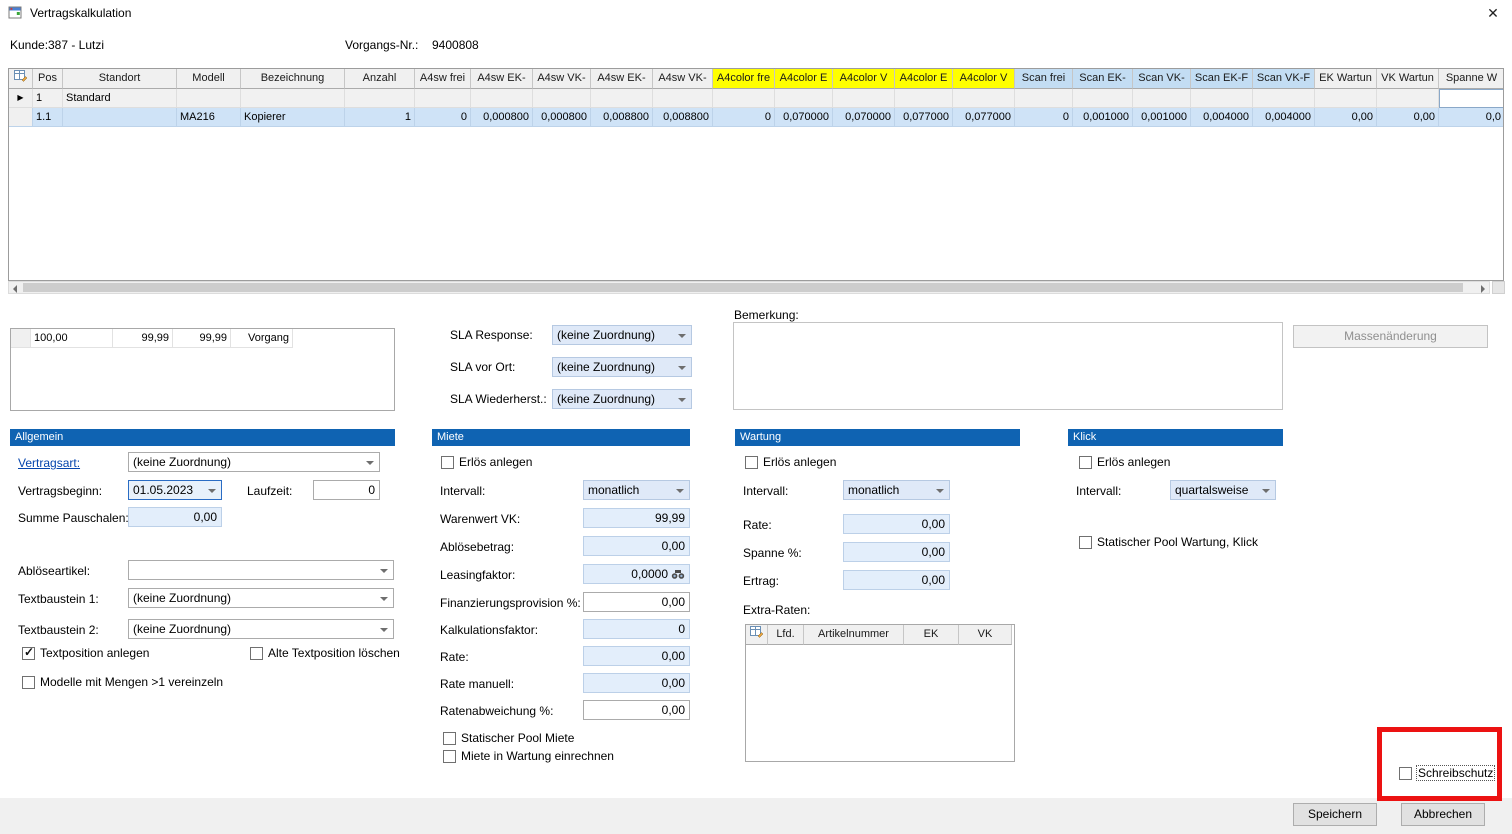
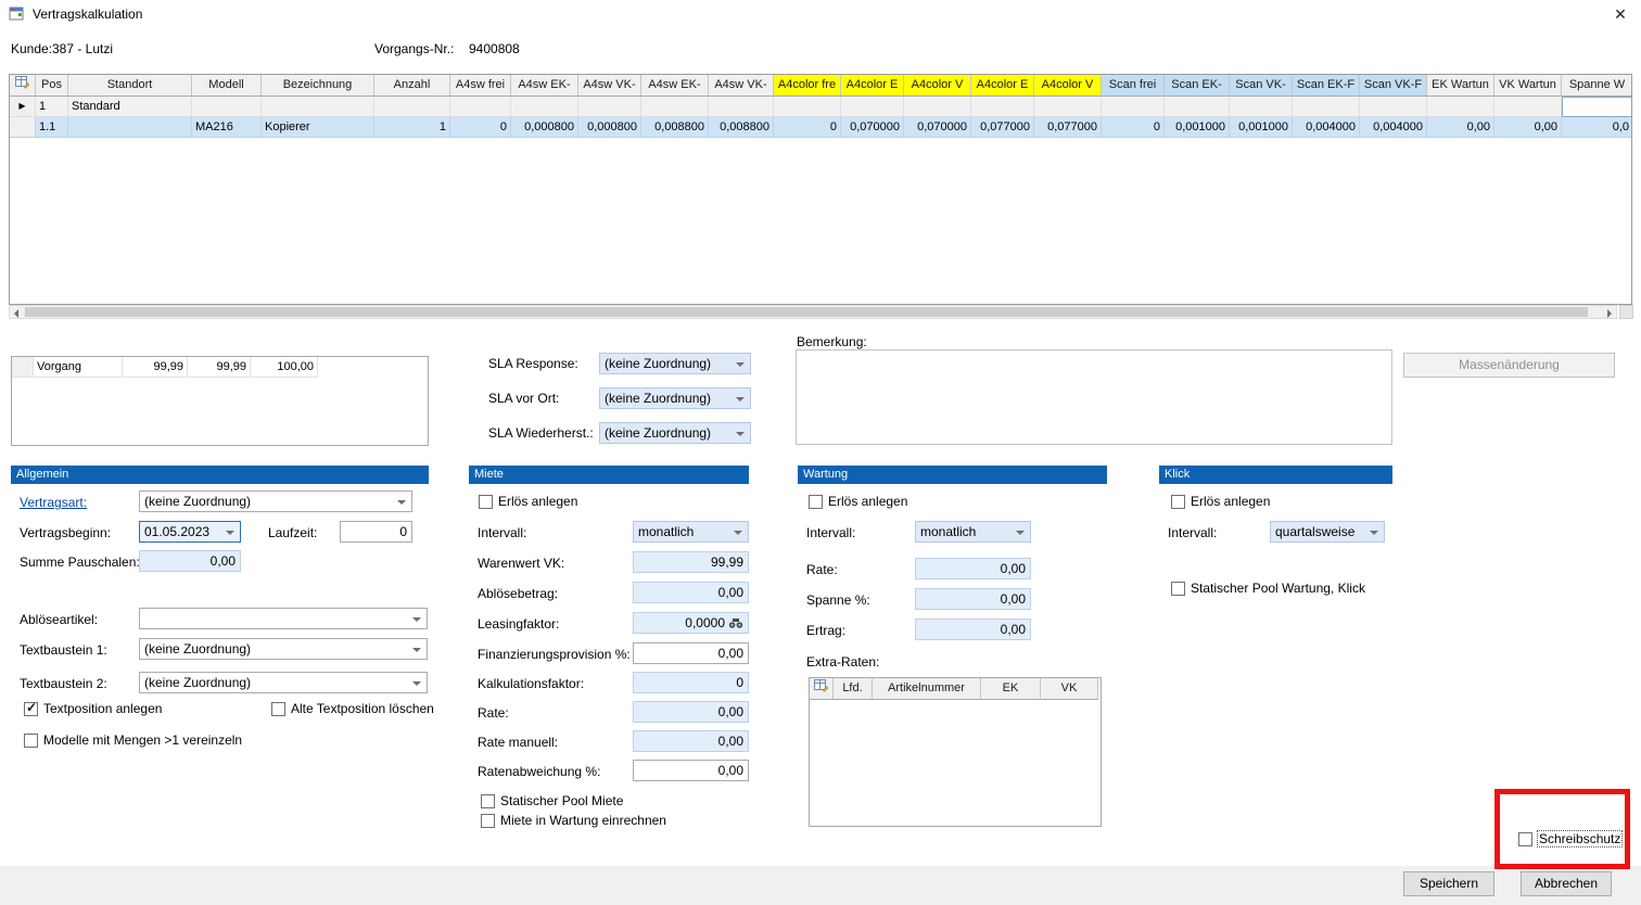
  Vertragskalkulation
  ✕
  Kunde:
  387 - Lutzi
  Vorgangs-Nr.:
  9400808
  Pos
  Standort
  Modell
  Bezeichnung
  Anzahl
  A4sw frei
  A4sw EK-
  A4sw VK-
  A4sw EK-
  A4sw VK-
  A4color fre
  A4color E
  A4color V
  A4color E
  A4color V
  Scan frei
  Scan EK-
  Scan VK-
  Scan EK-F
  Scan VK-F
  EK Wartun
  VK Wartun
  Spanne W
  ▶
  1
  Standard
  1.1
  MA216
  Kopierer
  1
  0
  0,000800
  0,000800
  0,008800
  0,008800
  0
  0,070000
  0,070000
  0,077000
  0,077000
  0
  0,001000
  0,001000
  0,004000
  0,004000
  0,00
  0,00
  0,0
- 100,00
+ Vorgang
  99,99
  99,99
- Vorgang
+ 100,00
  SLA Response:
  (keine Zuordnung)
  SLA vor Ort:
  (keine Zuordnung)
  SLA Wiederherst.:
  (keine Zuordnung)
  Bemerkung:
  Massenänderung
  Allgemein
  Miete
  Wartung
  Klick
  Vertragsart:
  (keine Zuordnung)
  Vertragsbeginn:
  01.05.2023
  Laufzeit:
  0
  Summe Pauschalen
  0,00
  Ablöseartikel:
  Textbaustein 1:
  (keine Zuordnung)
  Textbaustein 2:
  (keine Zuordnung)
  Textposition anlegen
  Alte Textposition löschen
  Modelle mit Mengen >1 vereinzeln
  Erlös anlegen
  Intervall:
  monatlich
  Warenwert VK:
  99,99
  Ablösebetrag:
  0,00
  Leasingfaktor:
  0,0000
  Finanzierungsprovision %:
  0,00
  Kalkulationsfaktor:
  0
  Rate:
  0,00
  Rate manuell:
  0,00
  Ratenabweichung %:
  0,00
  Statischer Pool Miete
  Miete in Wartung einrechnen
  Erlös anlegen
  Intervall:
  monatlich
  Rate:
  0,00
  Spanne %:
  0,00
  Ertrag:
  0,00
  Extra-Raten:
  Lfd.
  Artikelnummer
  EK
  VK
  Erlös anlegen
  Intervall:
  quartalsweise
  Statischer Pool Wartung, Klick
  Schreibschutz
  Speichern
  Abbrechen
